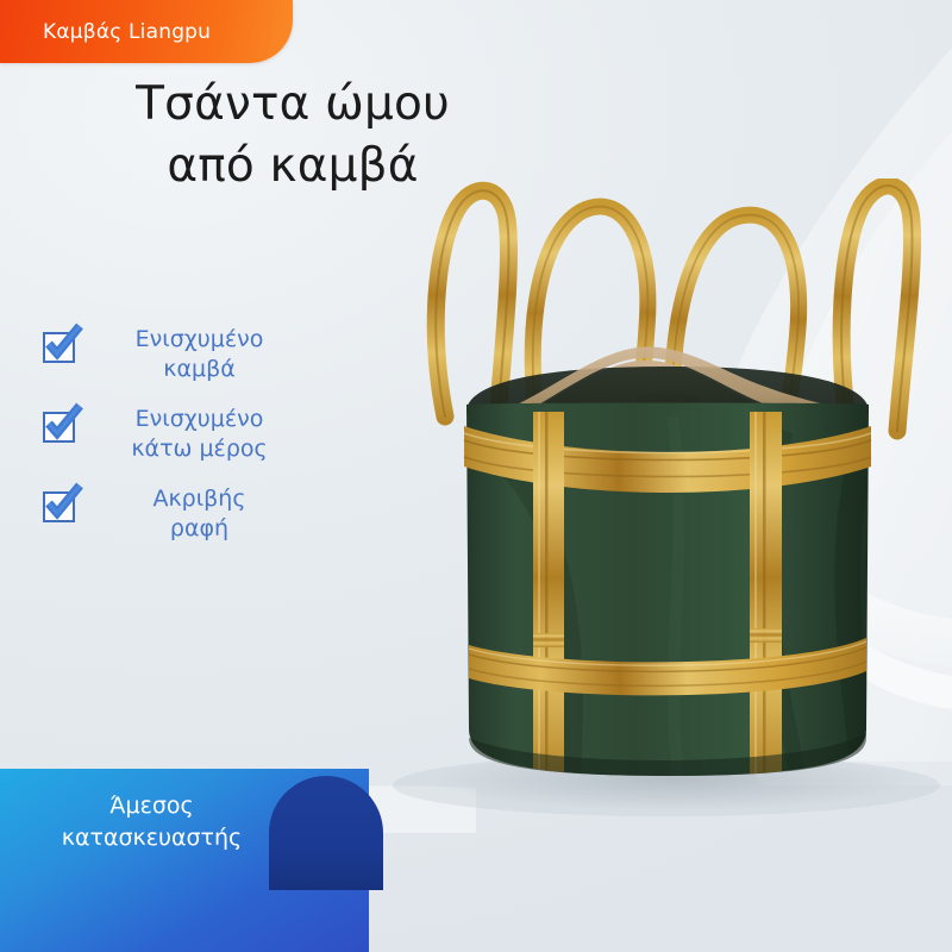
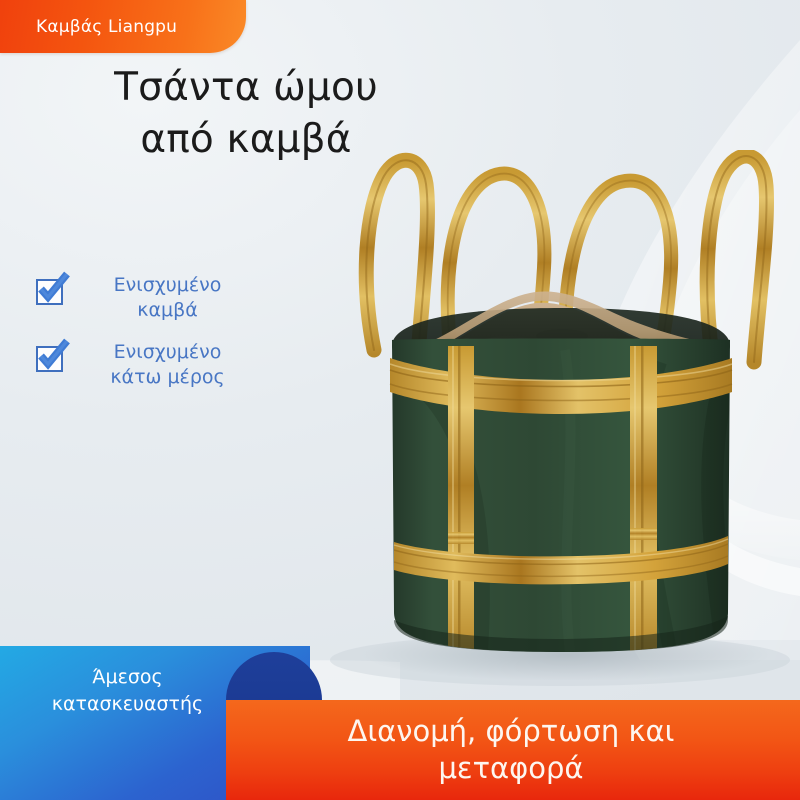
  Καμβάς Liangpu
  Τσάντα ώμου
  από καμβά
  Ενισχυμένο
  καμβά
  Ενισχυμένο
  κάτω μέρος
- Ακριβής
- ραφή
  Άμεσος
  κατασκευαστής
+ Διανομή, φόρτωση και
+ μεταφορά
